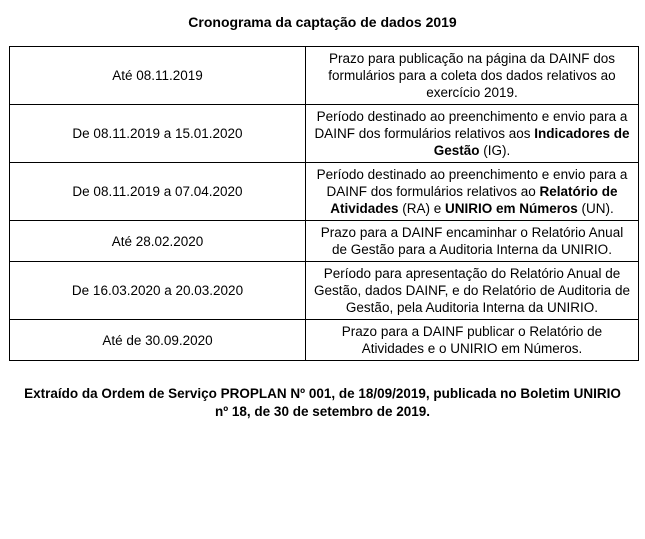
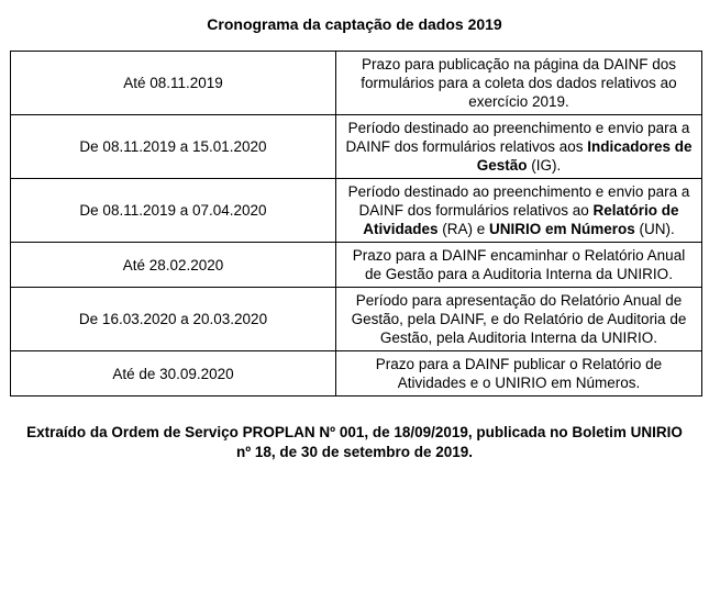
  Cronograma da captação de dados 2019
  Até 08.11.2019	Prazo para publicação na página da DAINF dos formulários para a coleta dos dados relativos ao exercício 2019.
  De 08.11.2019 a 15.01.2020	Período destinado ao preenchimento e envio para a DAINF dos formulários relativos aos Indicadores de Gestão (IG).
  De 08.11.2019 a 07.04.2020	Período destinado ao preenchimento e envio para a DAINF dos formulários relativos ao Relatório de Atividades (RA) e UNIRIO em Números (UN).
  Até 28.02.2020	Prazo para a DAINF encaminhar o Relatório Anual de Gestão para a Auditoria Interna da UNIRIO.
- De 16.03.2020 a 20.03.2020	Período para apresentação do Relatório Anual de Gestão, dados DAINF, e do Relatório de Auditoria de Gestão, pela Auditoria Interna da UNIRIO.
+ De 16.03.2020 a 20.03.2020	Período para apresentação do Relatório Anual de Gestão, pela DAINF, e do Relatório de Auditoria de Gestão, pela Auditoria Interna da UNIRIO.
  Até de 30.09.2020	Prazo para a DAINF publicar o Relatório de Atividades e o UNIRIO em Números.
  Extraído da Ordem de Serviço PROPLAN Nº 001, de 18/09/2019, publicada no Boletim UNIRIO nº 18, de 30 de setembro de 2019.
